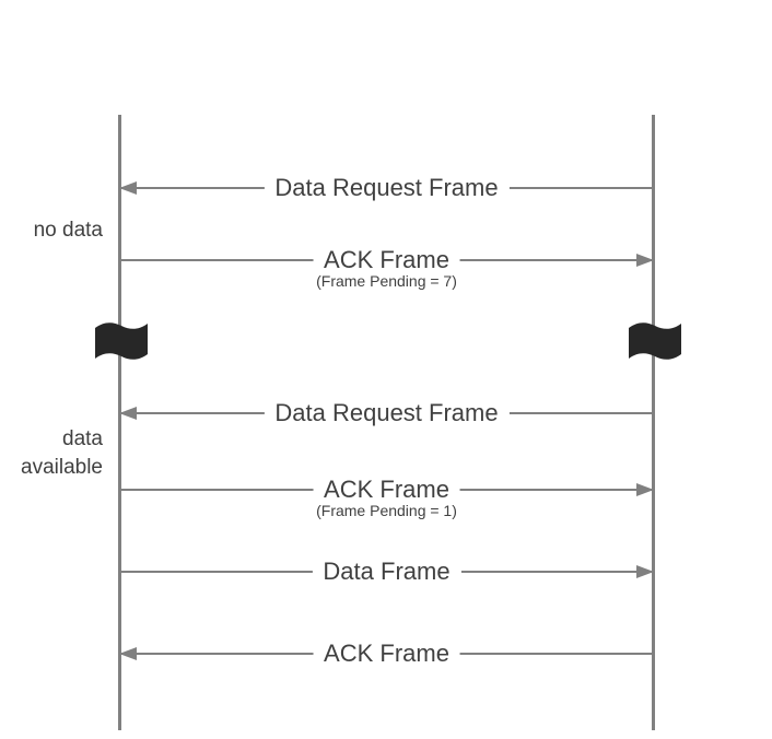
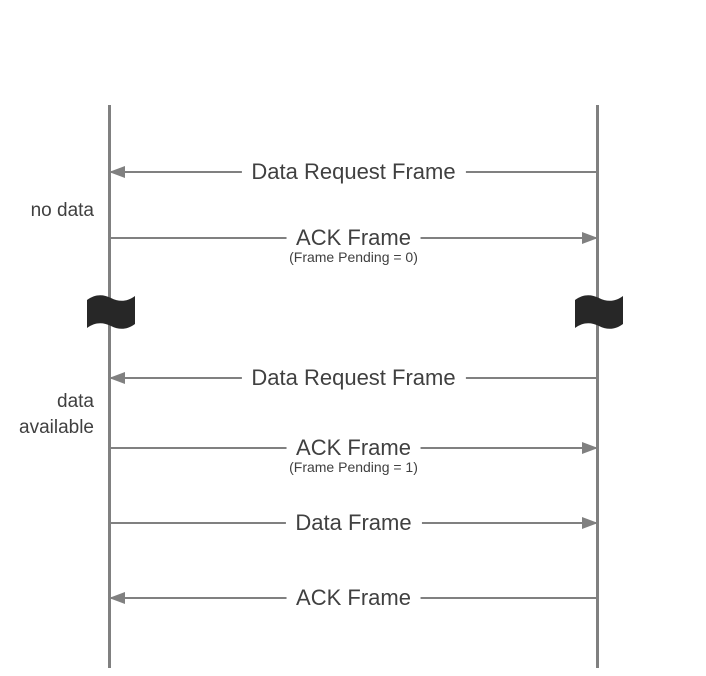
  no data
  data
  available
  Data Request Frame
  ACK Frame
- (Frame Pending = 7)
+ (Frame Pending = 0)
  Data Request Frame
  ACK Frame
  (Frame Pending = 1)
  Data Frame
  ACK Frame
